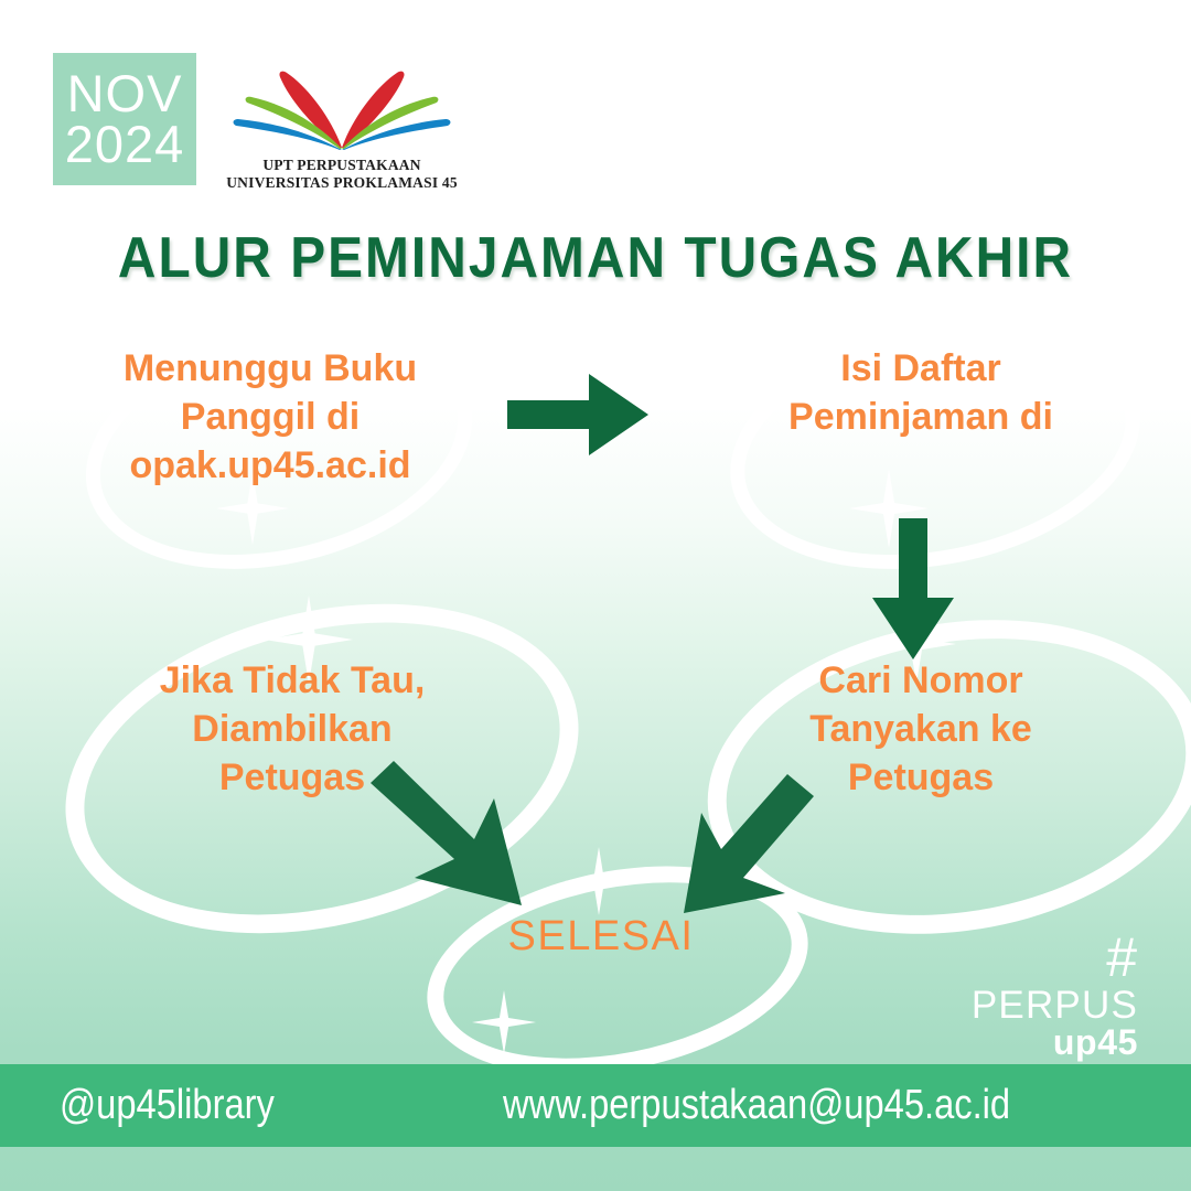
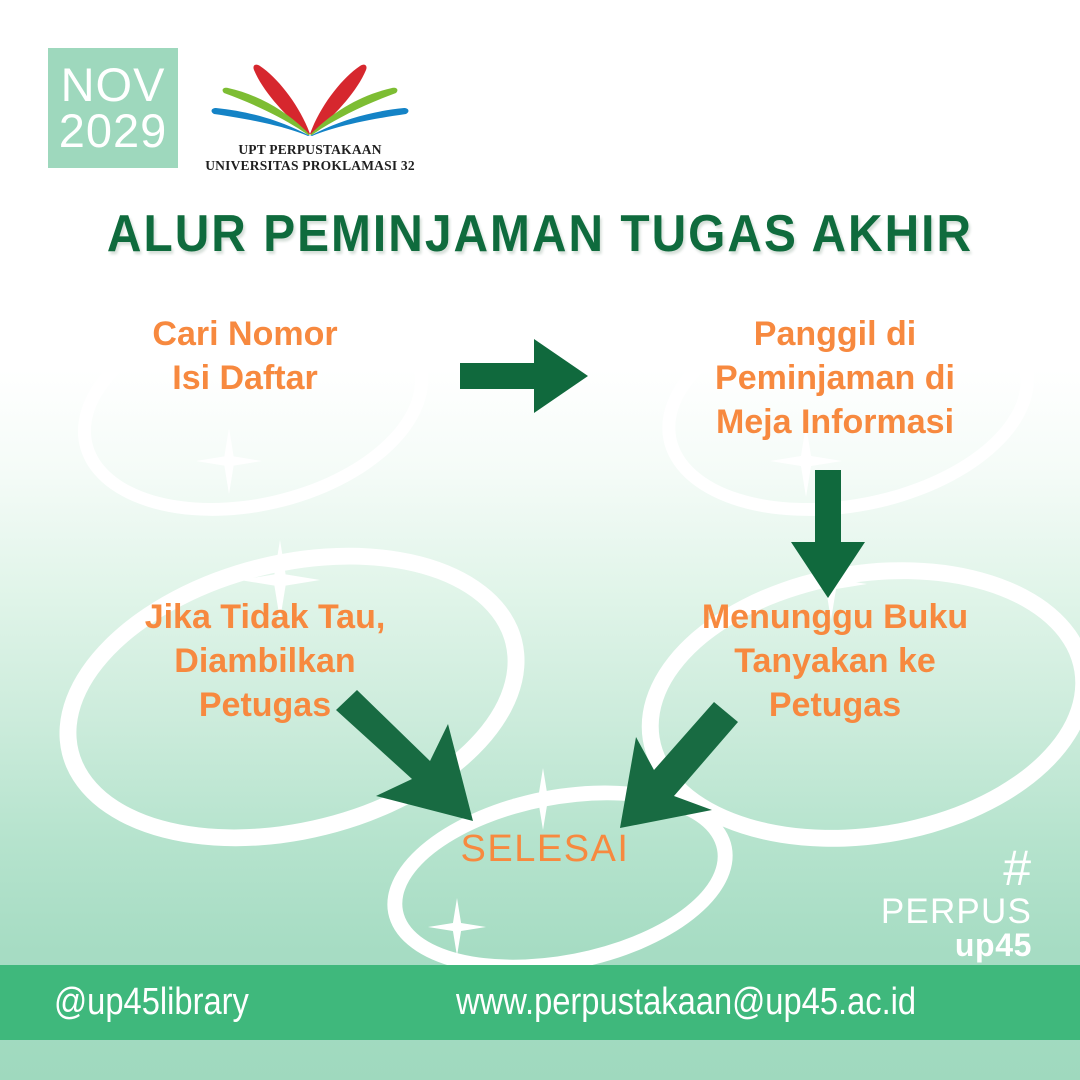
  NOV
- 2024
+ 2029
  UPT PERPUSTAKAAN
- UNIVERSITAS PROKLAMASI 45
+ UNIVERSITAS PROKLAMASI 32
  ALUR PEMINJAMAN TUGAS AKHIR
- Menunggu Buku
+ Cari Nomor
- Panggil di
+ Isi Daftar
- opak.up45.ac.id
- Isi Daftar
+ Panggil di
  Peminjaman di
+ Meja Informasi
- Cari Nomor
+ Menunggu Buku
  Tanyakan ke
  Petugas
  Jika Tidak Tau,
  Diambilkan
  Petugas
  SELESAI
  #
  PERPUS
  up45
  @up45library
  www.perpustakaan@up45.ac.id
